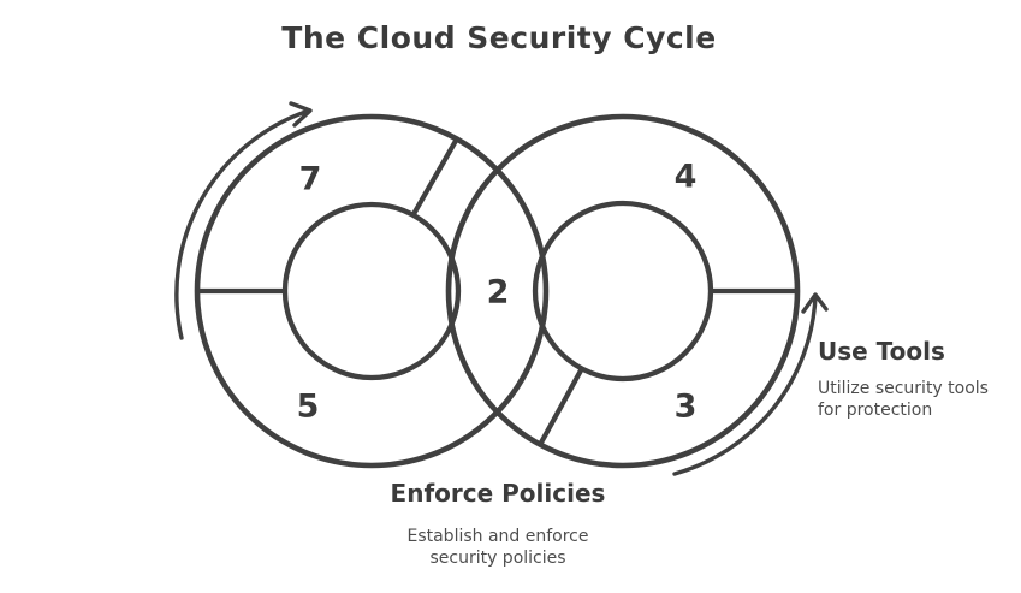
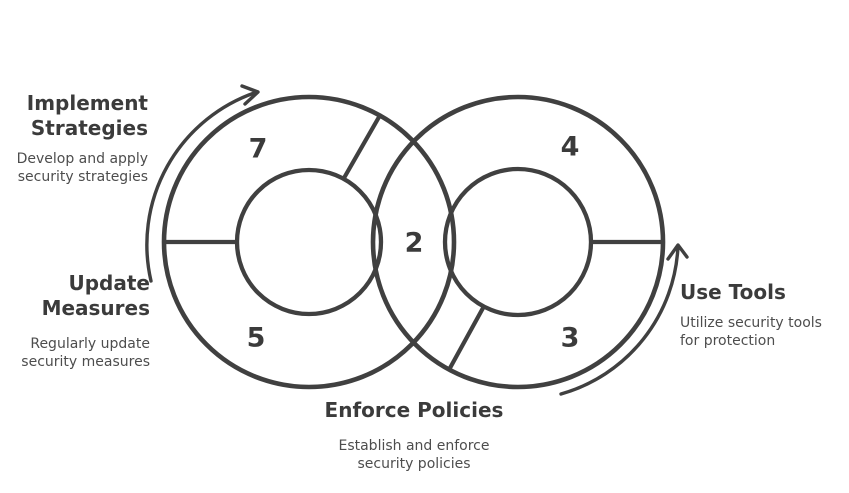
- The Cloud Security Cycle
  7
  2
  3
  4
  5
+ Implement
+ Strategies
+ Develop and apply
+ security strategies
+ Update
+ Measures
+ Regularly update
+ security measures
  Use Tools
  Utilize security tools
  for protection
  Enforce Policies
  Establish and enforce
  security policies
